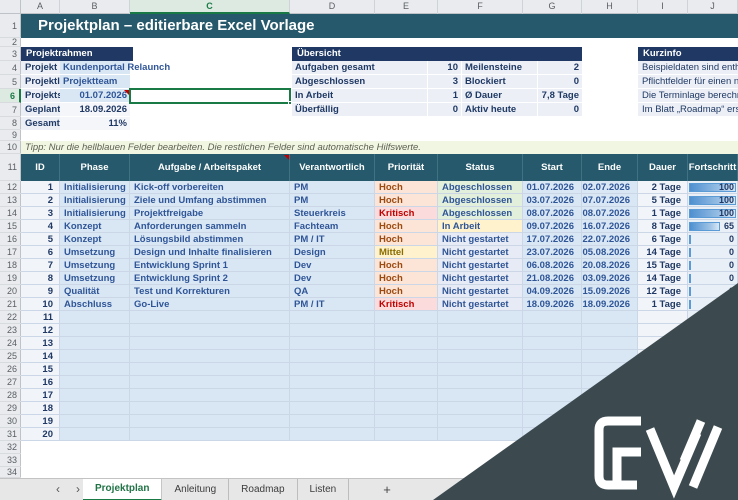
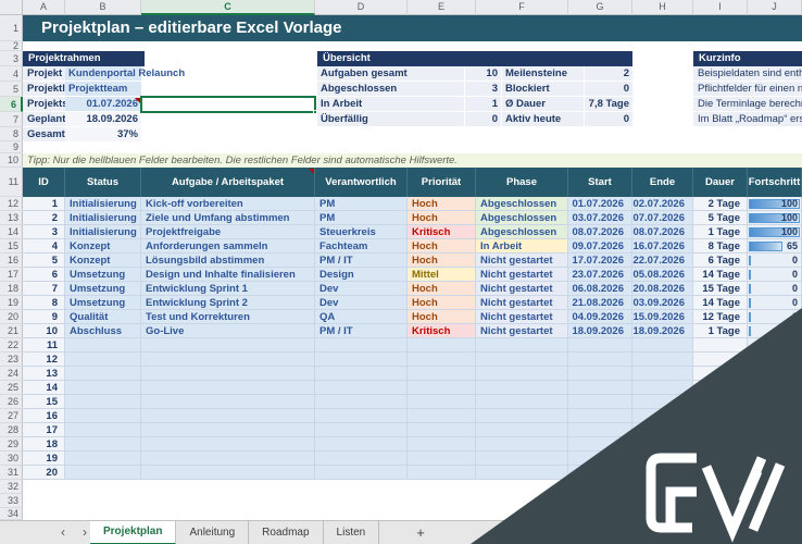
  A
  B
  C
  D
  E
  F
  G
  H
  I
  J
  1
  2
  3
  4
  5
  6
  7
  8
  9
  10
  11
  12
  13
  14
  15
  16
  17
  18
  19
  20
  21
  22
  23
  24
  25
  26
  27
  28
  29
  30
  31
  32
  33
  34
  Projektplan – editierbare Excel Vorlage
  Projektrahmen
  Übersicht
  Kurzinfo
  Projekt
  Projektteam
  01.07.2026
  18.09.2026
- 11%
+ 37%
  Aufgaben gesamt
  10
  Meilensteine
  2
  Abgeschlossen
  3
  Blockiert
  0
  In Arbeit
  1
  Ø Dauer
  7,8 Tage
  Überfällig
  0
  Aktiv heute
  0
  Beispieldaten sind ent
  Pflichtfelder für einen n
  Die Terminlage berech
  Tipp: Nur die hellblauen Felder bearbeiten. Die restlichen Felder sind automatische Hilfswerte.
  ID
- Phase
+ Status
  Aufgabe / Arbeitspaket
  Verantwortlich
  Priorität
- Status
+ Phase
  Start
  Ende
  Dauer
  Fortschritt
  1
  Initialisierung
  Kick-off vorbereiten
  PM
  Hoch
  Abgeschlossen
  01.07.2026
  02.07.2026
  2 Tage
  100
  2
  Initialisierung
  Ziele und Umfang abstimmen
  PM
  Hoch
  Abgeschlossen
  03.07.2026
  07.07.2026
  5 Tage
  100
  3
  Initialisierung
  Projektfreigabe
  Steuerkreis
  Kritisch
  Abgeschlossen
  08.07.2026
  08.07.2026
  1 Tage
  100
  4
  Konzept
  Anforderungen sammeln
  Fachteam
  Hoch
  In Arbeit
  09.07.2026
  16.07.2026
  8 Tage
  65
  5
  Konzept
  Lösungsbild abstimmen
  PM / IT
  Hoch
  Nicht gestartet
  17.07.2026
  22.07.2026
  6 Tage
  0
  6
  Umsetzung
  Design und Inhalte finalisieren
  Design
  Mittel
  Nicht gestartet
  23.07.2026
  05.08.2026
  14 Tage
  0
  7
  Umsetzung
  Entwicklung Sprint 1
  Dev
  Hoch
  Nicht gestartet
  06.08.2026
  20.08.2026
  15 Tage
  0
  8
  Umsetzung
  Entwicklung Sprint 2
  Dev
  Hoch
  Nicht gestartet
  21.08.2026
  03.09.2026
  14 Tage
  0
  9
  Qualität
  Test und Korrekturen
  QA
  Hoch
  Nicht gestartet
  04.09.2026
  15.09.2026
  12 Tage
  10
  Abschluss
  Go-Live
  PM / IT
  Kritisch
  Nicht gestartet
  18.09.2026
  18.09.2026
  1 Tage
  11
  12
  13
  14
  15
  16
  17
  18
  19
  20
  ‹
  ›
  Projektplan
  Anleitung
  Roadmap
  Listen
  +
